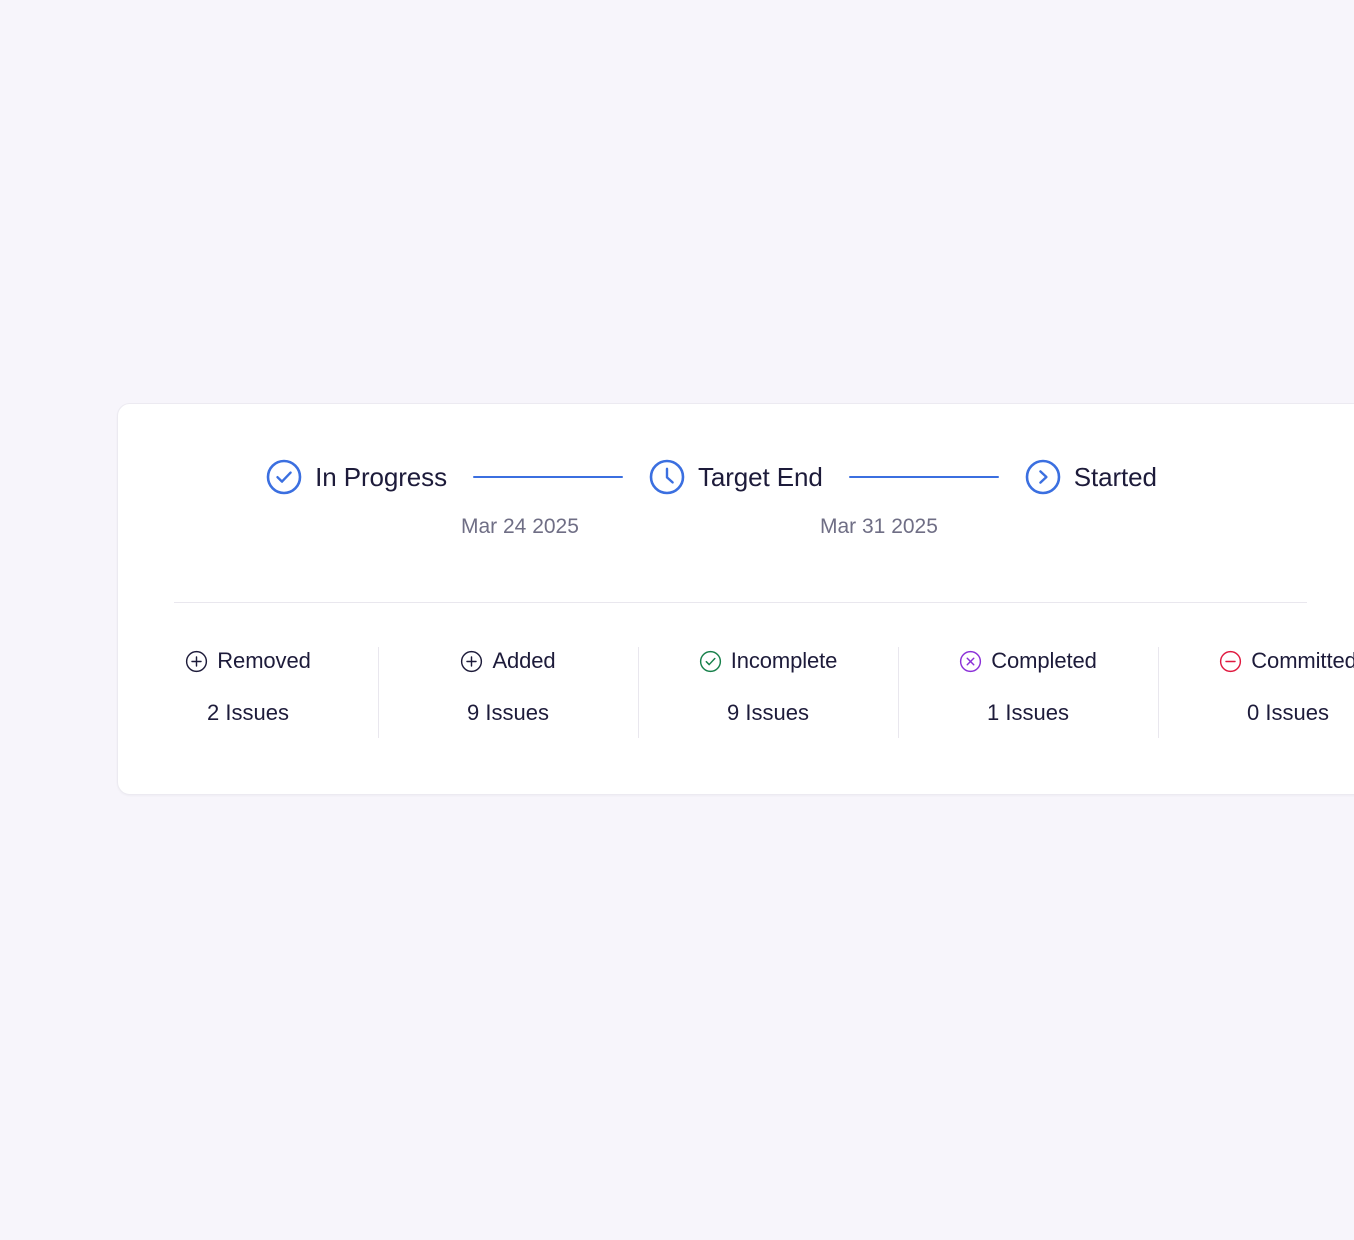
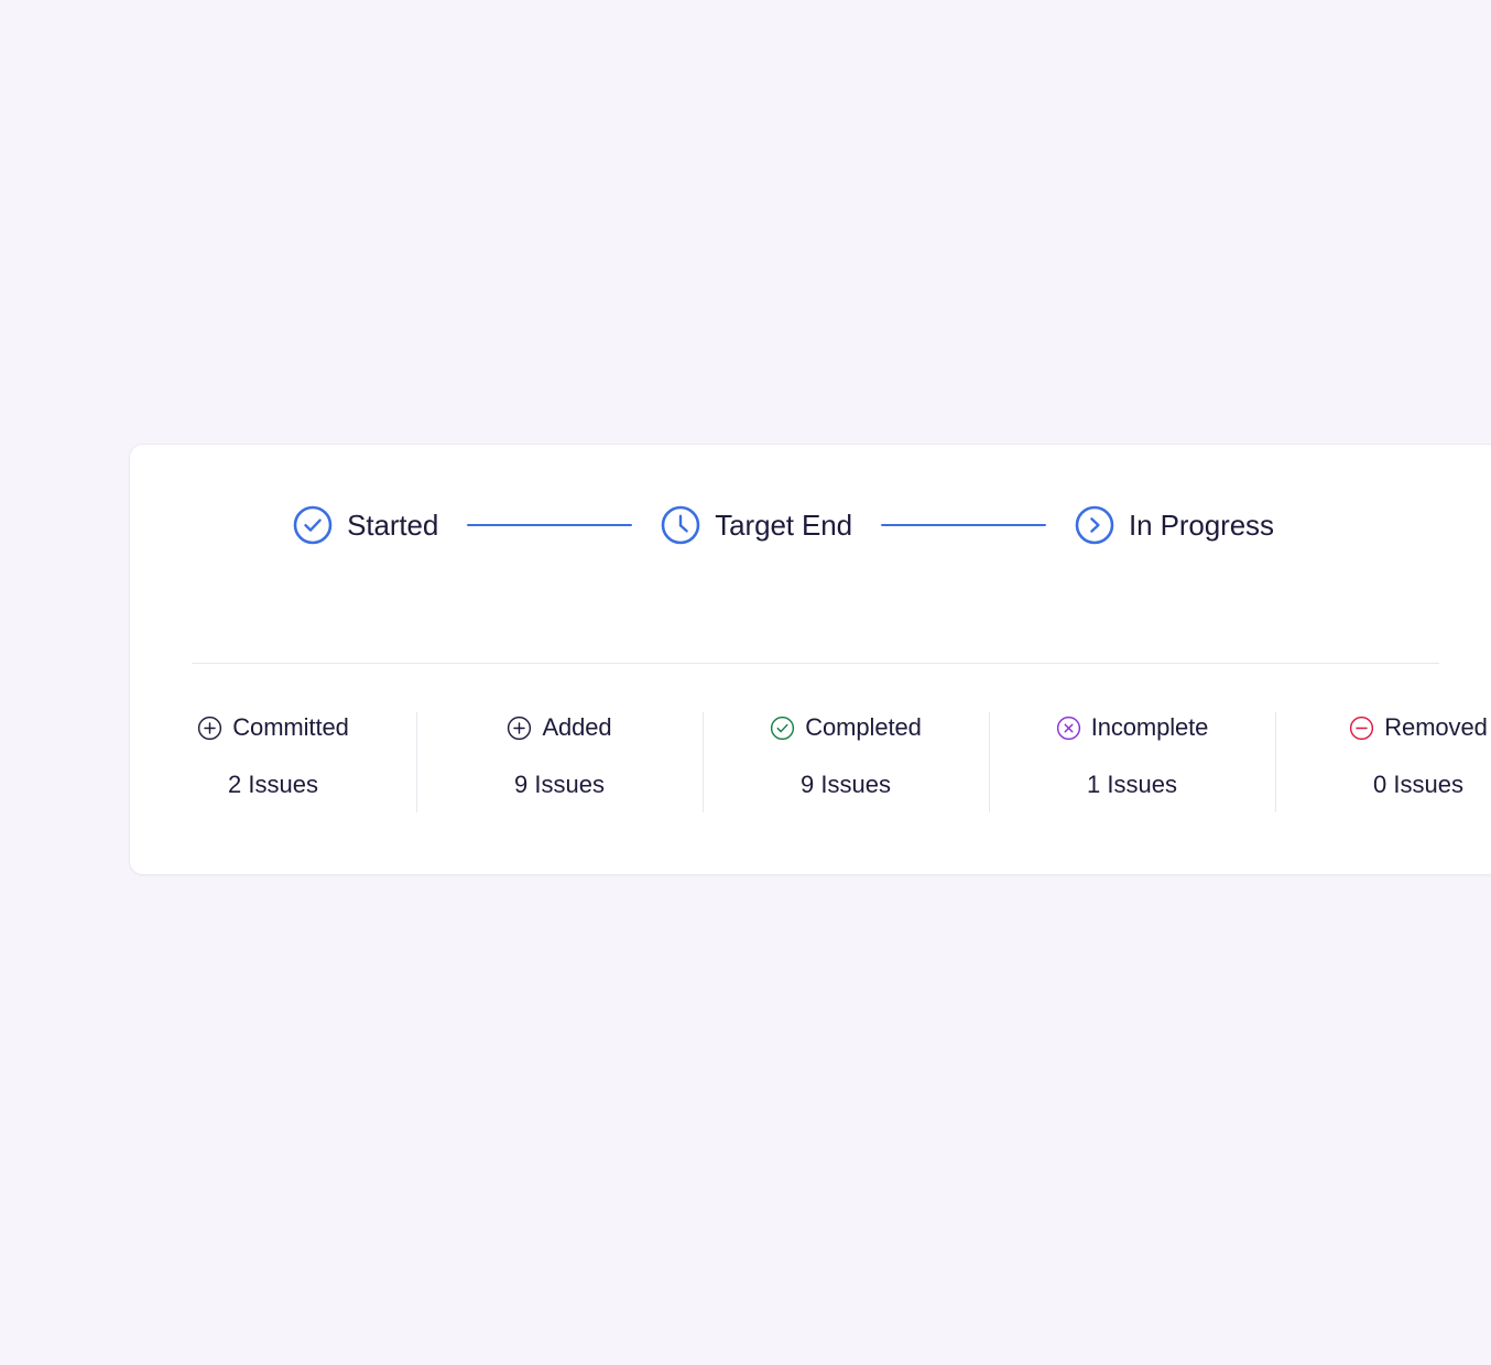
- In Progress
+ Started
  Target End
- Started
+ In Progress
- Mar 24 2025
- Mar 31 2025
- Removed
+ Committed
  2 Issues
  Added
  9 Issues
- Incomplete
+ Completed
  9 Issues
- Completed
+ Incomplete
  1 Issues
- Committed
+ Removed
  0 Issues
